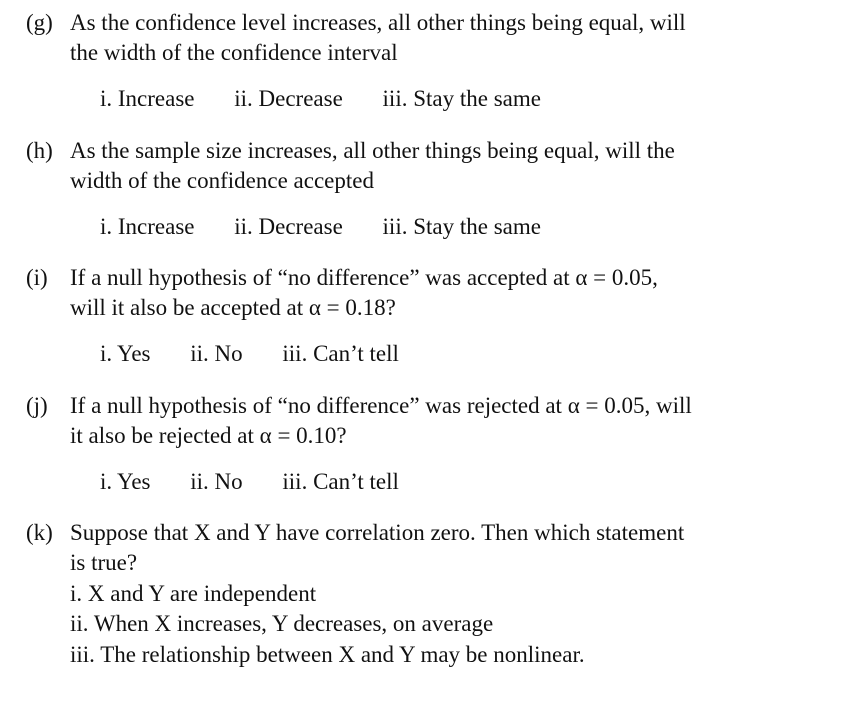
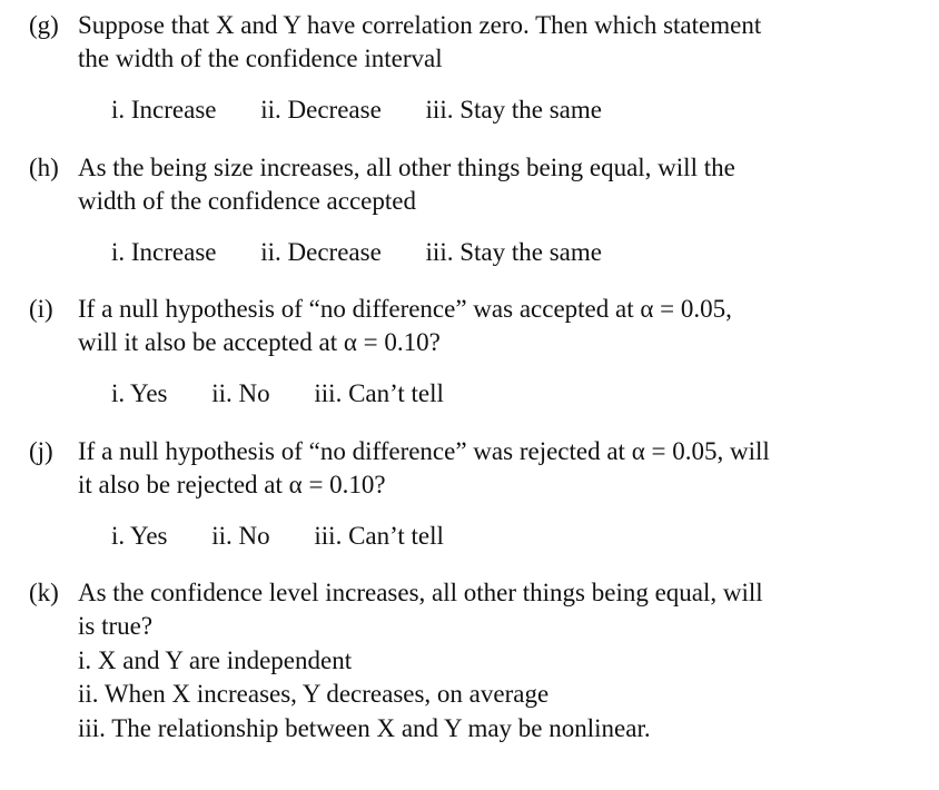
  (g)
- As the confidence level increases, all other things being equal, will
+ Suppose that X and Y have correlation zero. Then which statement
  the width of the confidence interval
  i. Increase ii. Decrease iii. Stay the same
  (h)
- As the sample size increases, all other things being equal, will the
+ As the being size increases, all other things being equal, will the
  width of the confidence accepted
  i. Increase ii. Decrease iii. Stay the same
  (i)
  If a null hypothesis of “no difference” was accepted at α = 0.05,
- will it also be accepted at α = 0.18?
+ will it also be accepted at α = 0.10?
  i. Yes ii. No iii. Can’t tell
  (j)
  If a null hypothesis of “no difference” was rejected at α = 0.05, will
  it also be rejected at α = 0.10?
  i. Yes ii. No iii. Can’t tell
  (k)
- Suppose that X and Y have correlation zero. Then which statement
+ As the confidence level increases, all other things being equal, will
  is true?
  i. X and Y are independent
  ii. When X increases, Y decreases, on average
  iii. The relationship between X and Y may be nonlinear.
